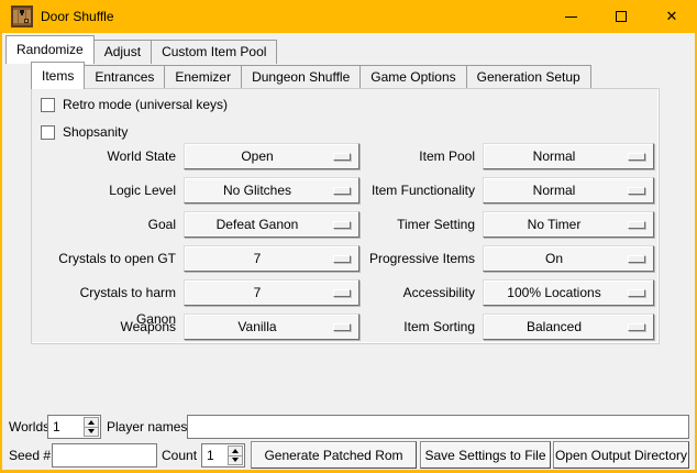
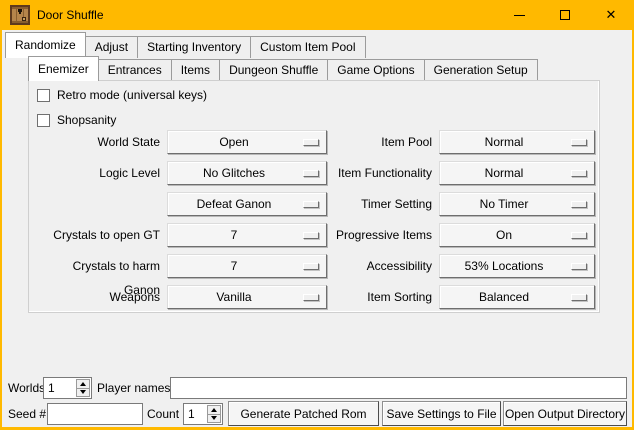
  Door Shuffle
  ✕
  Randomize
  Adjust
+ Starting Inventory
  Custom Item Pool
- Items
+ Enemizer
  Entrances
- Enemizer
+ Items
  Dungeon Shuffle
  Game Options
  Generation Setup
  Retro mode (universal keys)
  Shopsanity
  World State
  Logic Level
- Goal
  Crystals to open GT
  Crystals to harm Ganon
  Weapons
  Open
  No Glitches
  Defeat Ganon
  7
  7
  Vanilla
  Item Pool
  Item Functionality
  Timer Setting
  Progressive Items
  Accessibility
  Item Sorting
  Normal
  Normal
  No Timer
  On
- 100% Locations
+ 53% Locations
  Balanced
  World
  1
  Player names
  Seed #
  Count
  1
  Generate Patched Rom
  Save Settings to File
  Open Output Directory
